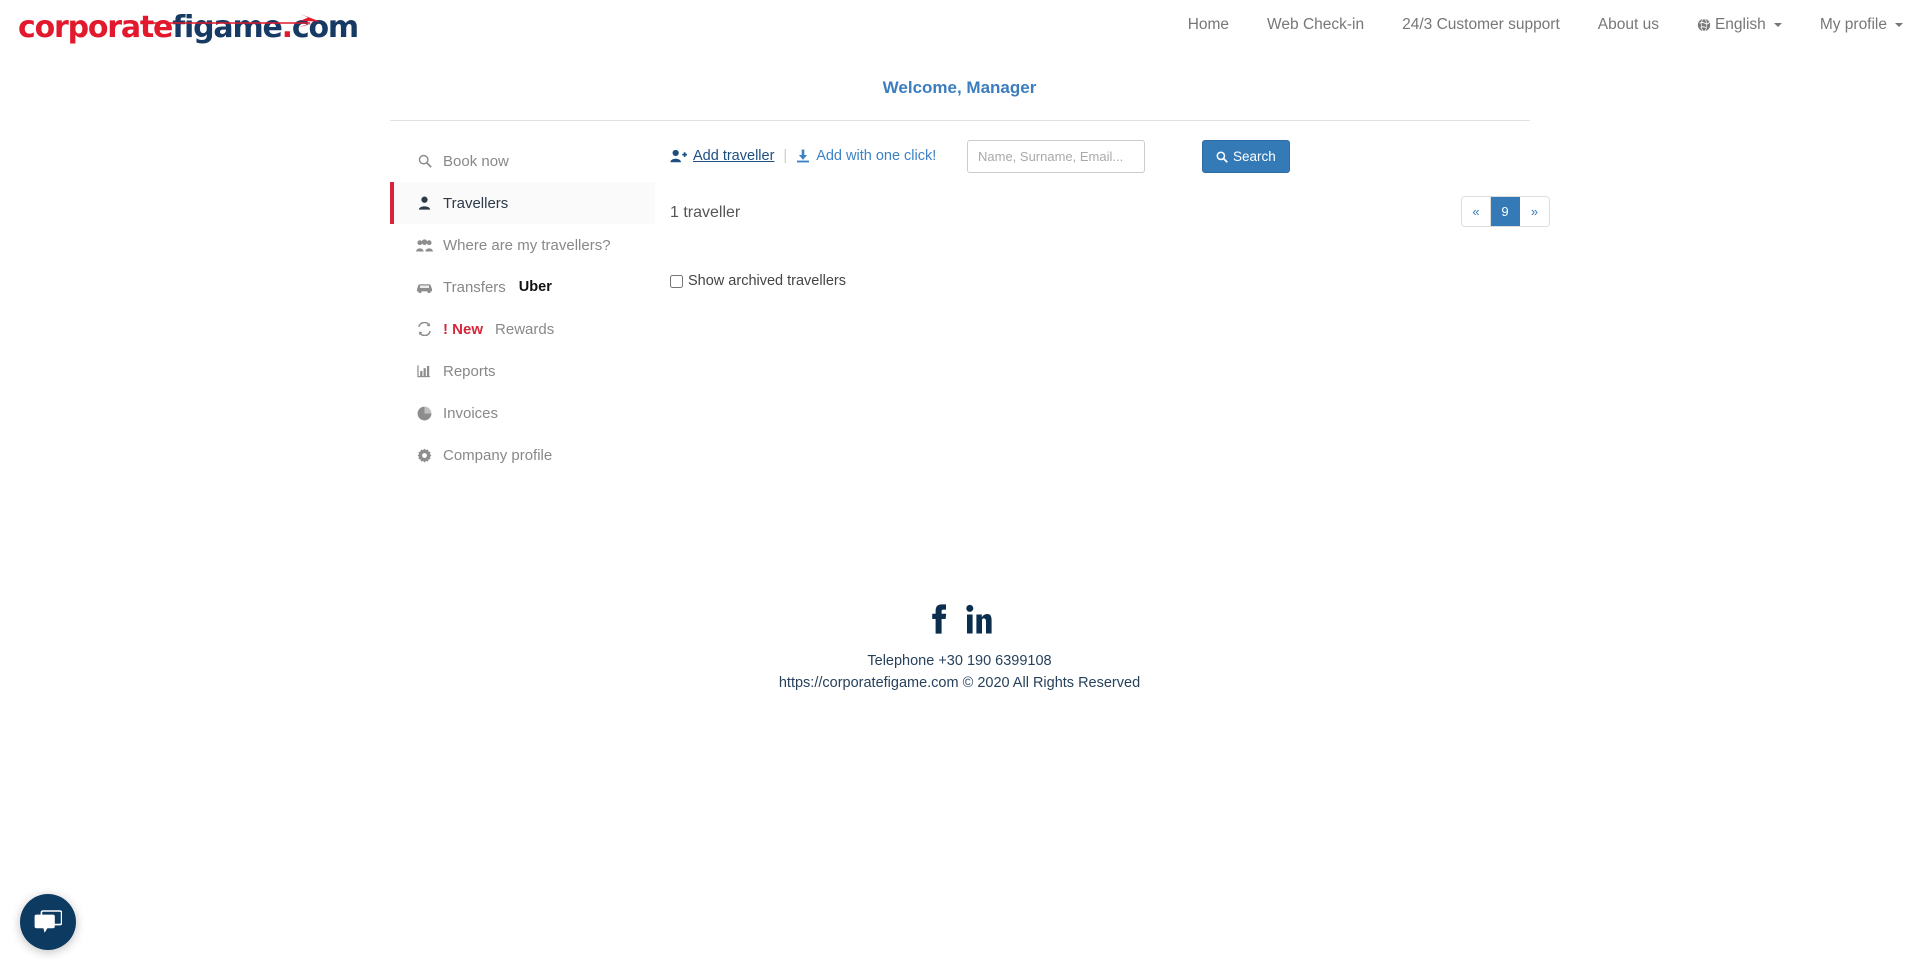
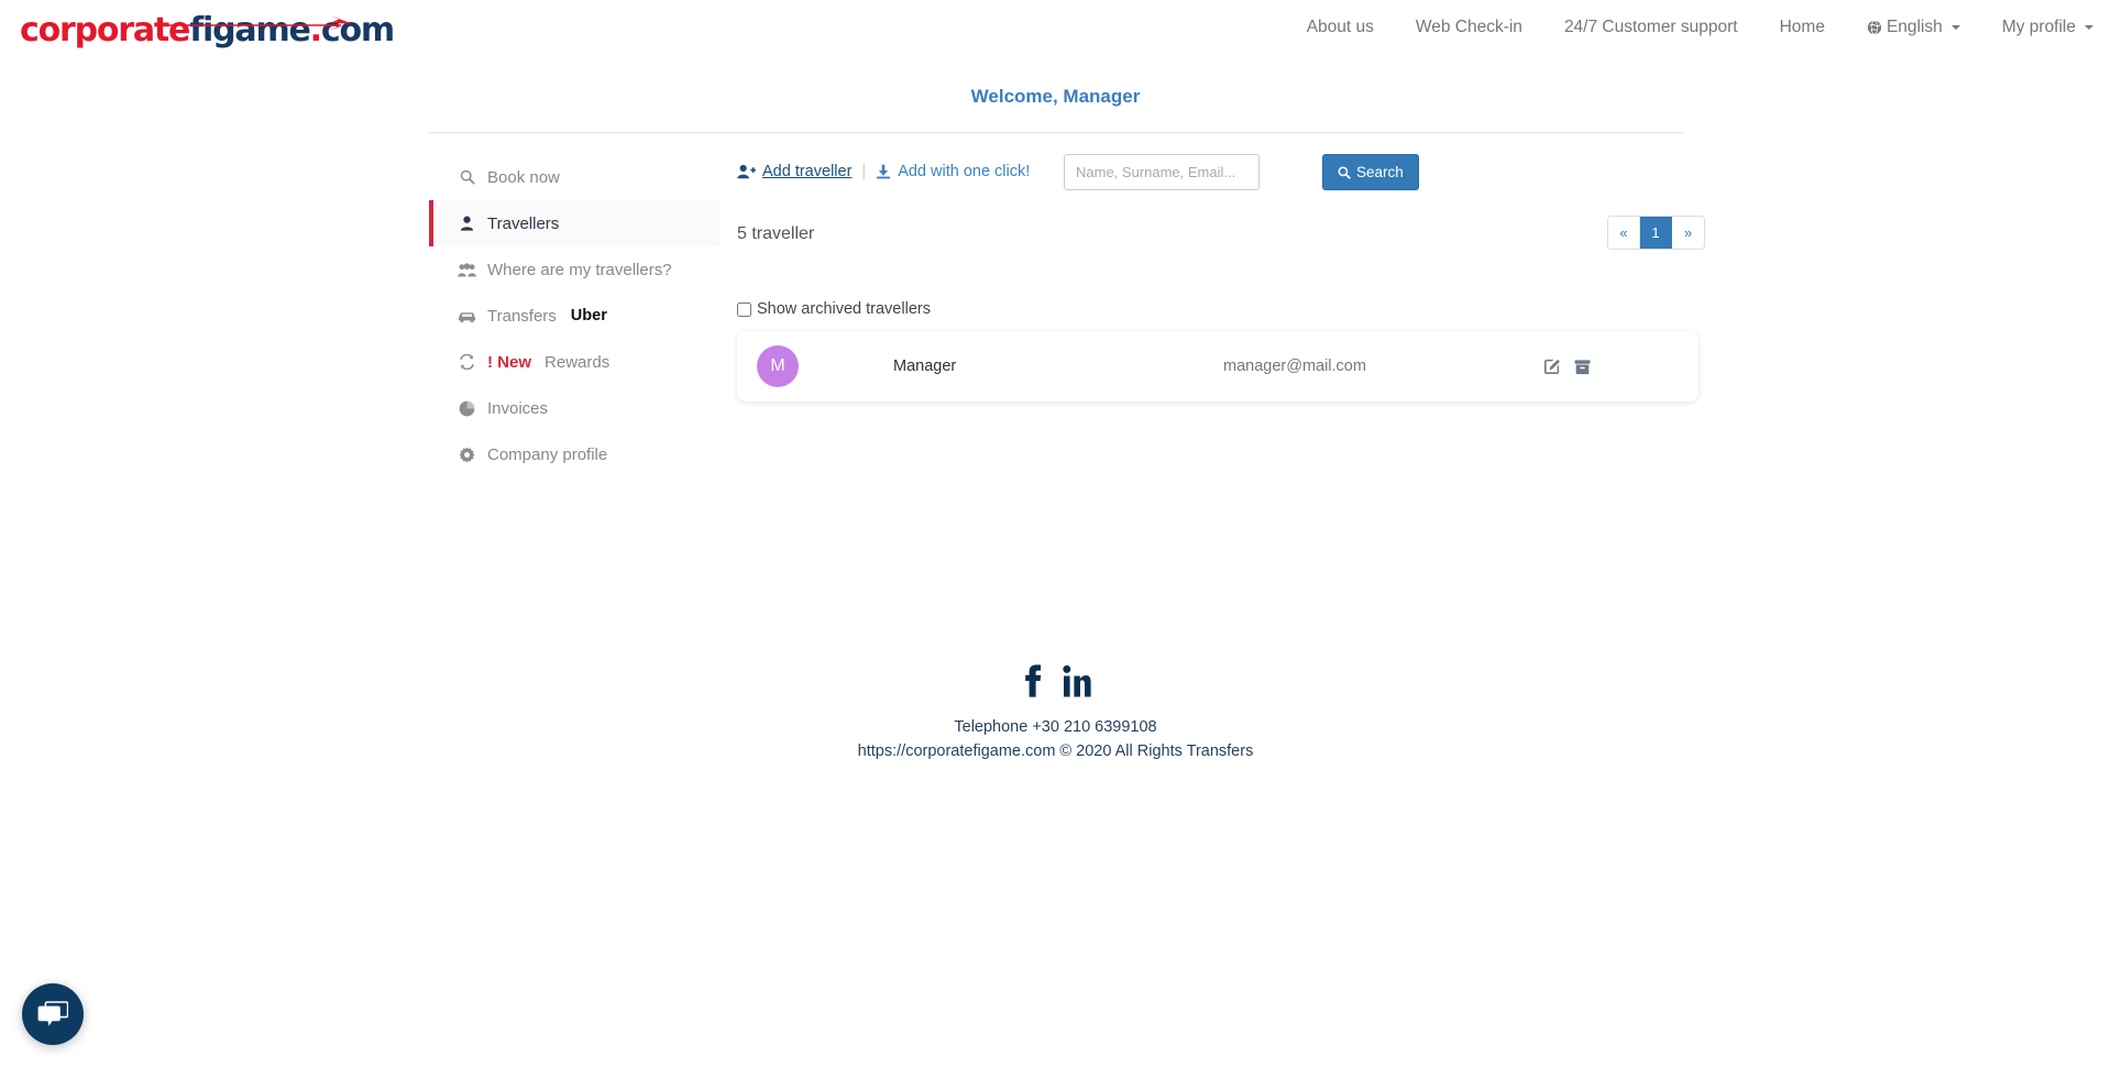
  corporatefigame.com
- Home
+ About us
  Web Check-in
- 24/3 Customer support
+ 24/7 Customer support
- About us
+ Home
  English
  My profile
  Welcome, Manager
  Book now
  Travellers
  Where are my travellers?
  Transfers
  Uber
  ! New
  Rewards
- Reports
  Invoices
  Company profile
  Add traveller
  |
  Add with one click!
  Name, Surname, Email...
  Search
- 1 traveller
+ 5 traveller
  «
- 9
+ 1
  »
  Show archived travellers
+ M
+ Manager
+ manager@mail.com
- Telephone +30 190 6399108
+ Telephone +30 210 6399108
- https://corporatefigame.com © 2020 All Rights Reserved
+ https://corporatefigame.com © 2020 All Rights Transfers
